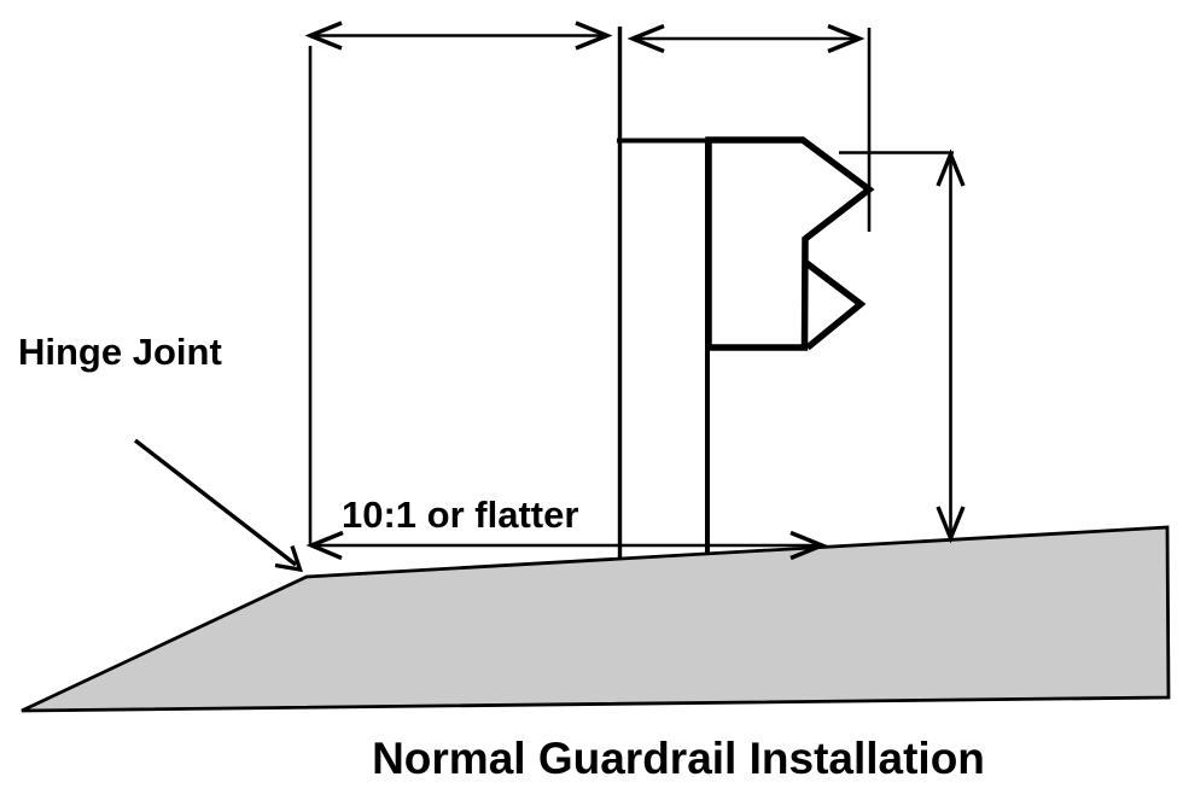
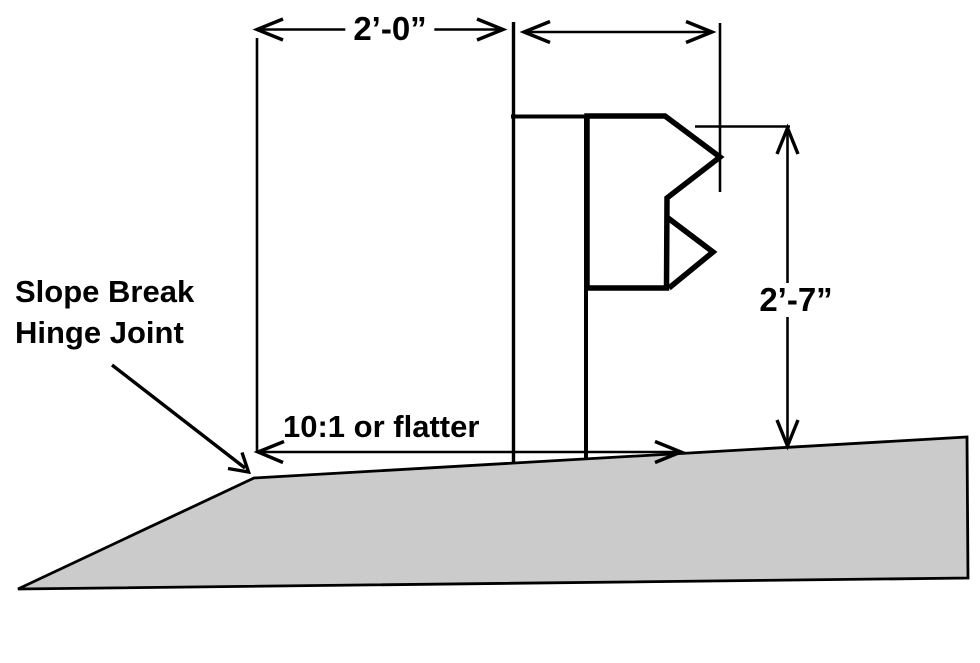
+ 2’-0”
+ 2’-7”
+ Slope Break
  Hinge Joint
  10:1 or flatter
- Normal Guardrail Installation
